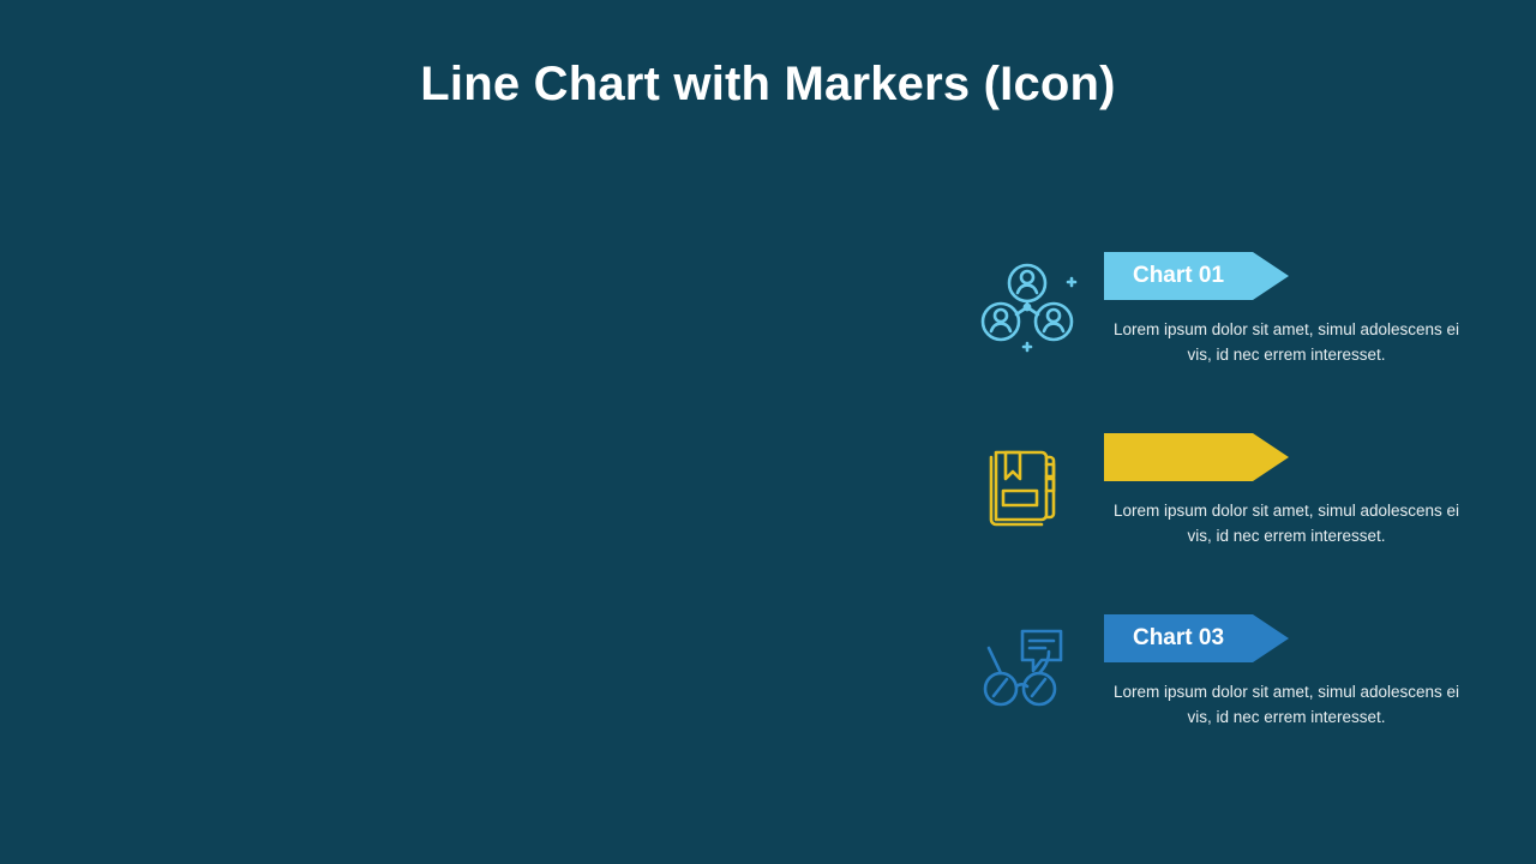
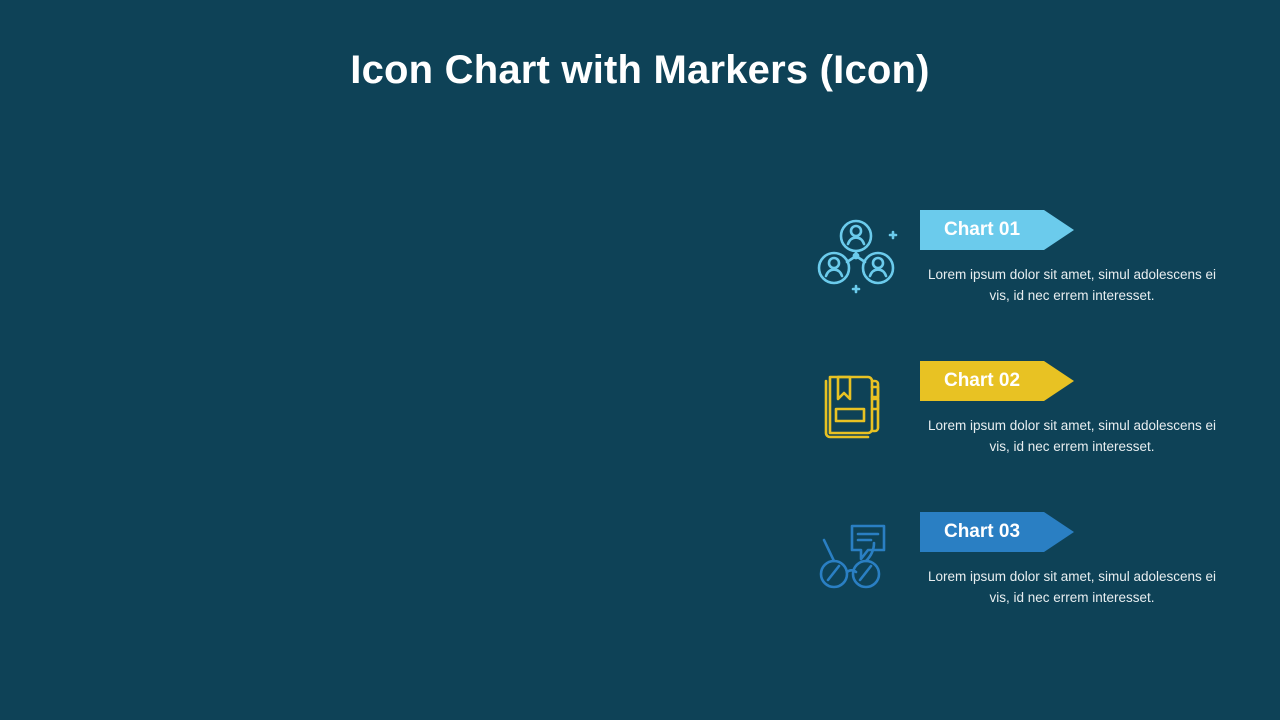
- Line Chart with Markers (Icon)
+ Icon Chart with Markers (Icon)
  Chart 01
  Lorem ipsum dolor sit amet, simul adolescens ei vis, id nec errem interesset.
+ Chart 02
  Lorem ipsum dolor sit amet, simul adolescens ei vis, id nec errem interesset.
  Chart 03
  Lorem ipsum dolor sit amet, simul adolescens ei vis, id nec errem interesset.
